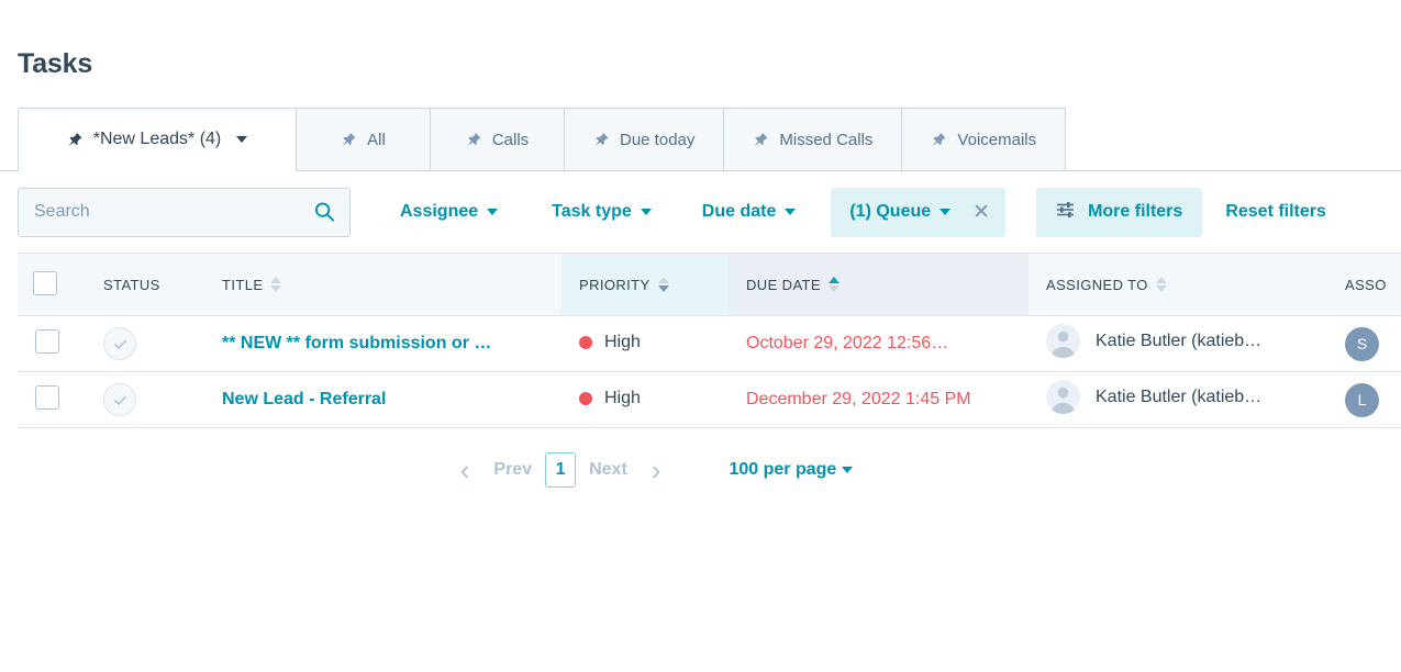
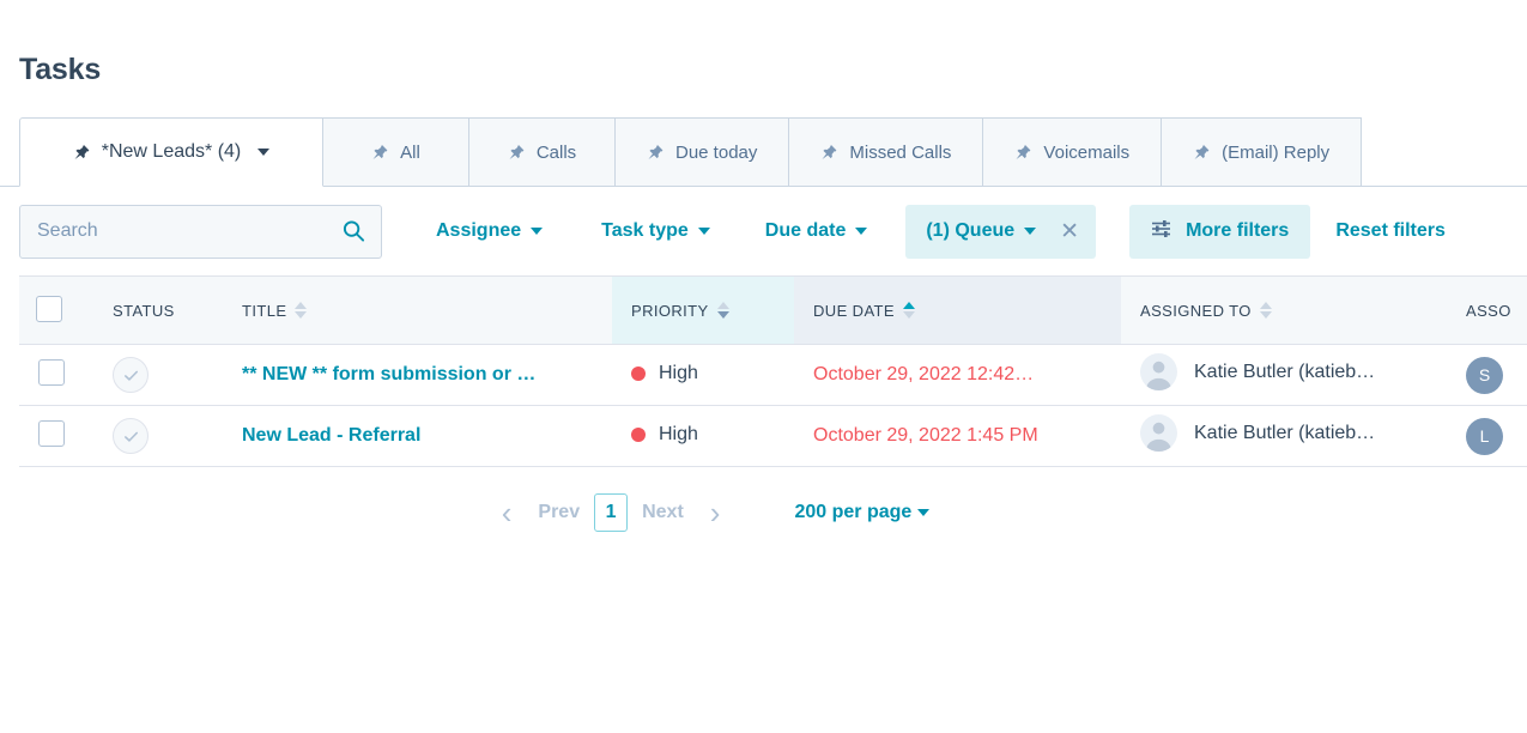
  Tasks
  *New Leads* (4)
  All
  Calls
  Due today
  Missed Calls
  Voicemails
+ (Email) Reply
  Search
  Assignee
  Task type
  Due date
  (1) Queue
  ✕
  More filters
  Reset filters
  	STATUS	TITLE	PRIORITY	DUE DATE	ASSIGNED TO	ASSO
- 		** NEW ** form submission or …	High	October 29, 2022 12:56…	Katie Butler (katieb…	S
+ 		** NEW ** form submission or …	High	October 29, 2022 12:42…	Katie Butler (katieb…	S
- 		New Lead - Referral	High	December 29, 2022 1:45 PM	Katie Butler (katieb…	L
+ 		New Lead - Referral	High	October 29, 2022 1:45 PM	Katie Butler (katieb…	L
  ‹
  Prev
  1
  Next
  ›
- 100 per page
+ 200 per page
